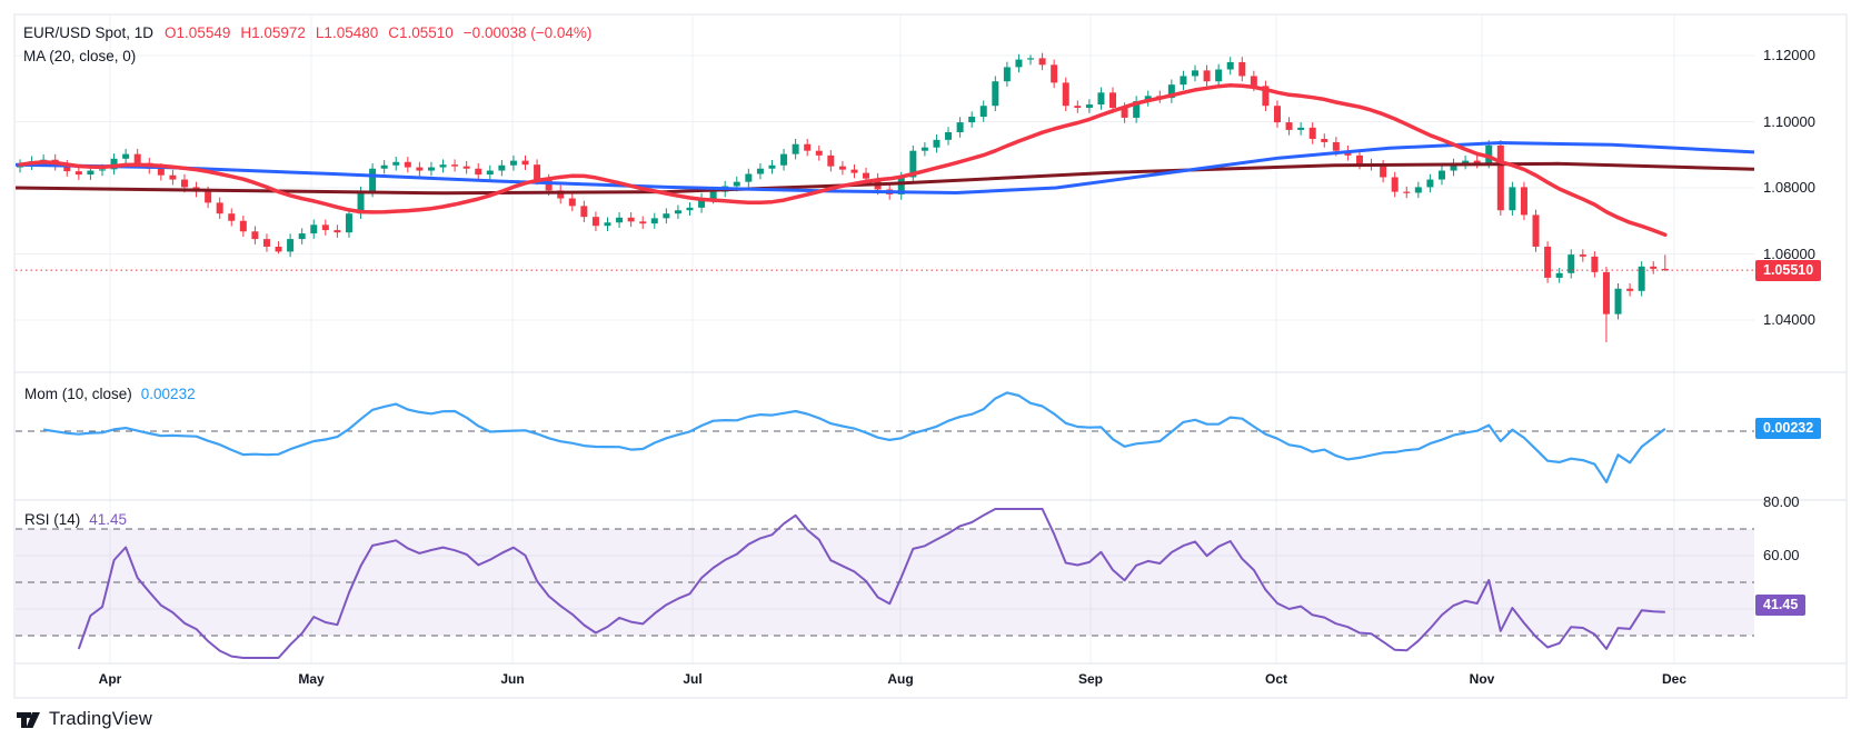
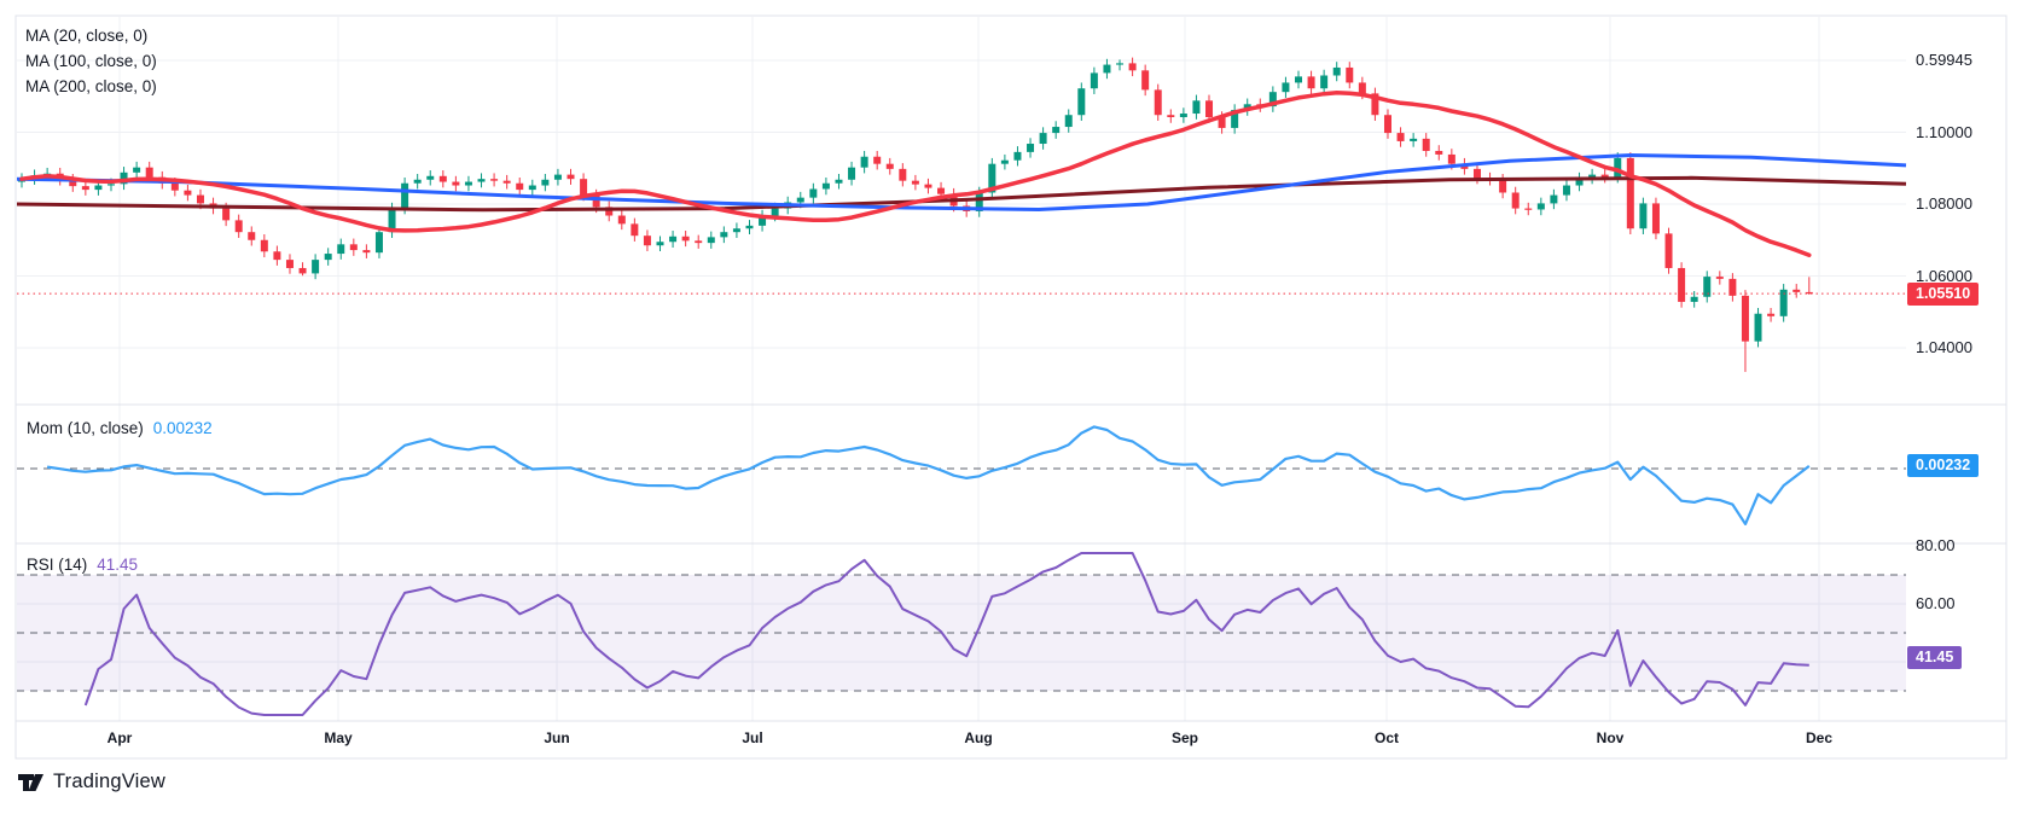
- EUR/USD Spot, 1D O1.05549 H1.05972 L1.05480 C1.05510 −0.00038 (−0.04%)
  MA (20, close, 0)
+ MA (100, close, 0)
+ MA (200, close, 0)
  Mom (10, close) 0.00232
  RSI (14) 41.45
- 1.12000
+ 0.59945
  1.10000
  1.08000
  1.06000
  1.04000
  80.00
  60.00
  Apr
  May
  Jun
  Jul
  Aug
  Sep
  Oct
  Nov
  Dec
  1.05510
  0.00232
  41.45
  TradingView
